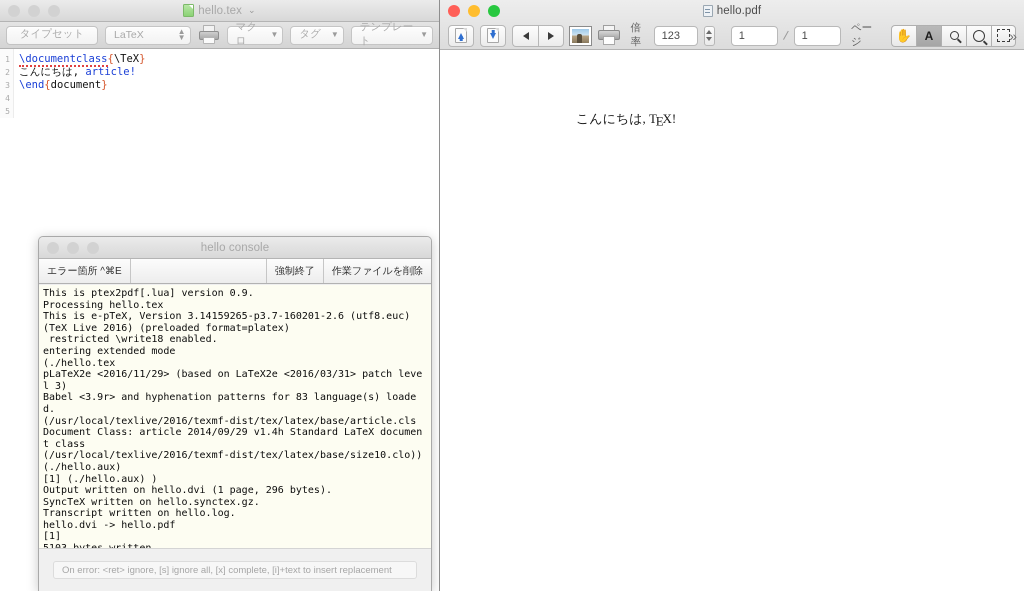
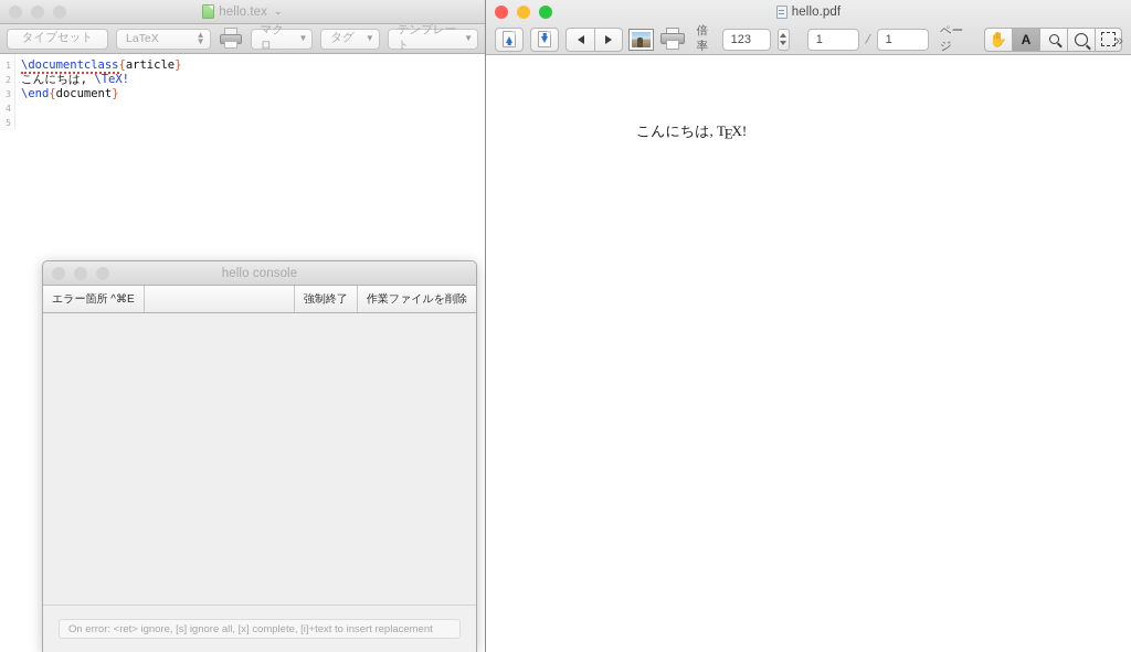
  hello.tex
  ⌄
  タイプセット
  LaTeX
  ▲
  ▼
  マクロ
  ▼
  タグ
  ▼
  テンプレート
  ▼
  1
  2
  3
  4
  5
- \documentclass{\TeX}
+ \documentclass{article}
- こんにちは, article!
+ こんにちは, \TeX!
  \end{document}
  hello console
  エラー箇所 ^⌘E
  強制終了
  作業ファイルを削除
- This is ptex2pdf[.lua] version 0.9.
- Processing hello.tex
- This is e-pTeX, Version 3.14159265-p3.7-160201-2.6 (utf8.euc) (TeX Live 2016) (preloaded format=platex)
- restricted \write18 enabled.
- entering extended mode
- (./hello.tex
- pLaTeX2e <2016/11/29> (based on LaTeX2e <2016/03/31> patch level 3)
- Babel <3.9r> and hyphenation patterns for 83 language(s) loaded.
- (/usr/local/texlive/2016/texmf-dist/tex/latex/base/article.cls
- Document Class: article 2014/09/29 v1.4h Standard LaTeX document class
- (/usr/local/texlive/2016/texmf-dist/tex/latex/base/size10.clo)) (./hello.aux)
- [1] (./hello.aux) )
- Output written on hello.dvi (1 page, 296 bytes).
- SyncTeX written on hello.synctex.gz.
- Transcript written on hello.log.
- hello.dvi -> hello.pdf
- [1]
  On error: <ret> ignore, [s] ignore all, [x] complete, [i]+text to insert replacement
  hello.pdf
  倍率
  123
  1
  1
  ページ
  ✋
  A
  »
  こんにちは, TEX!
